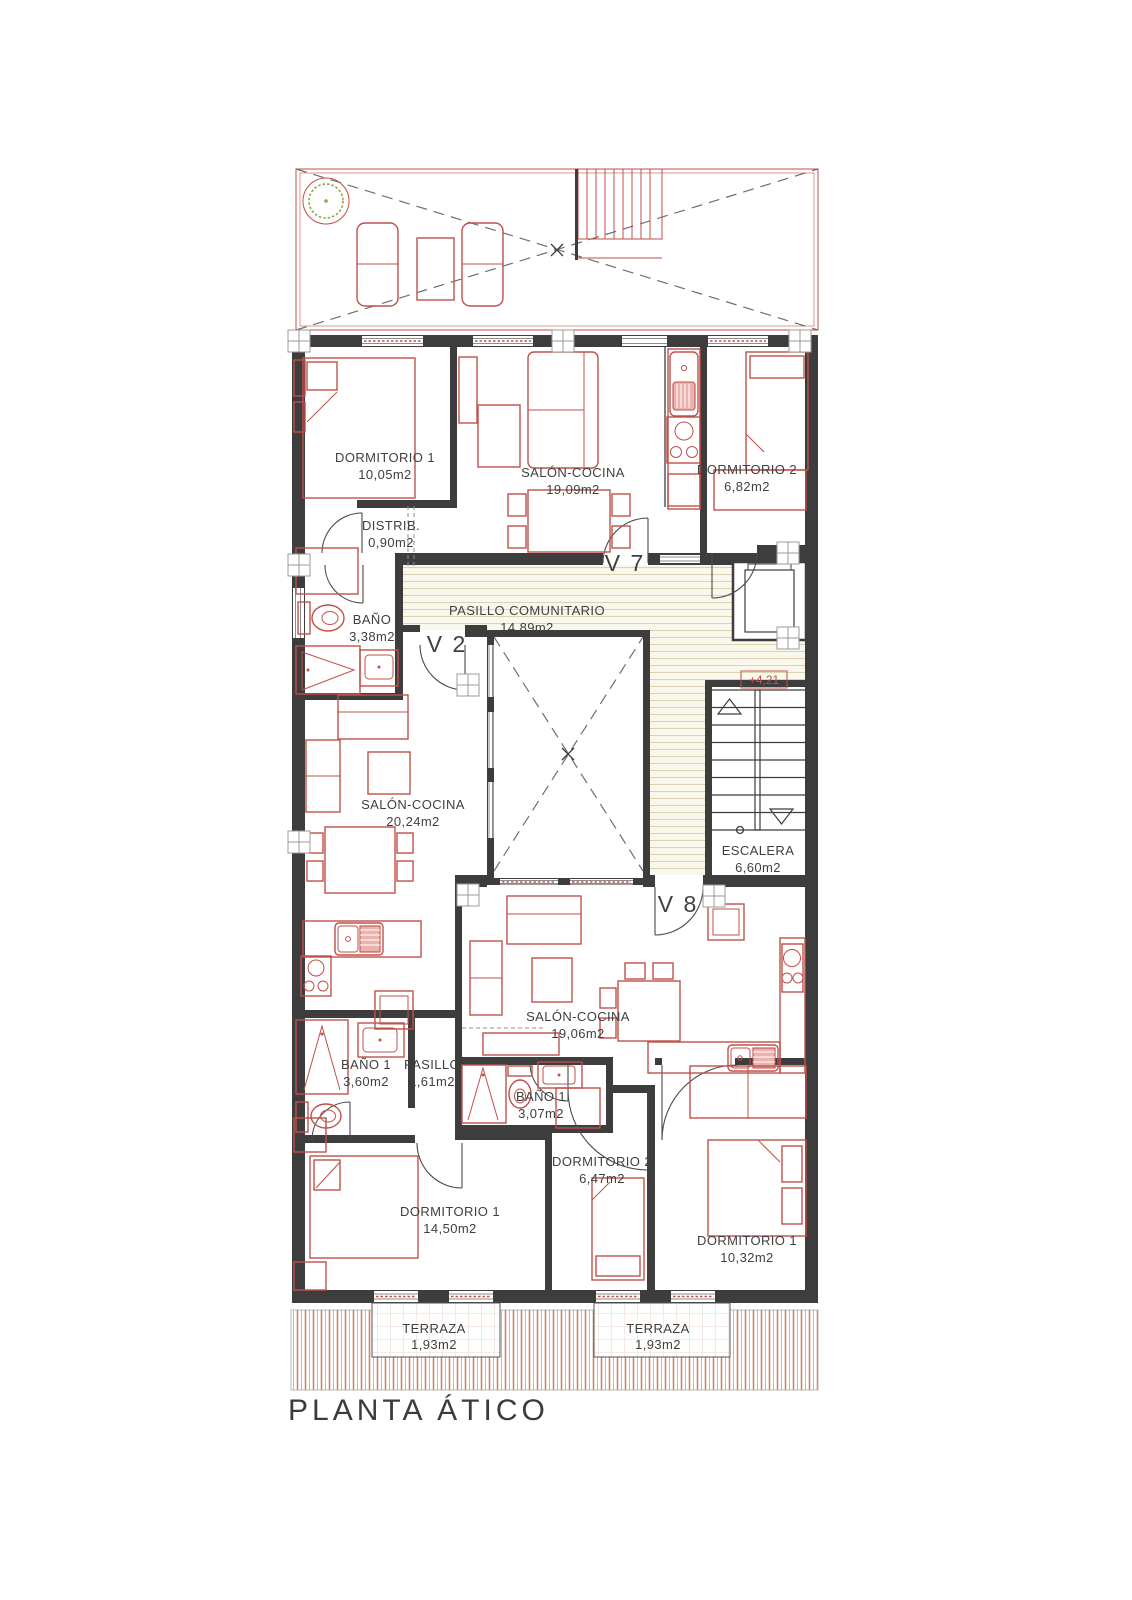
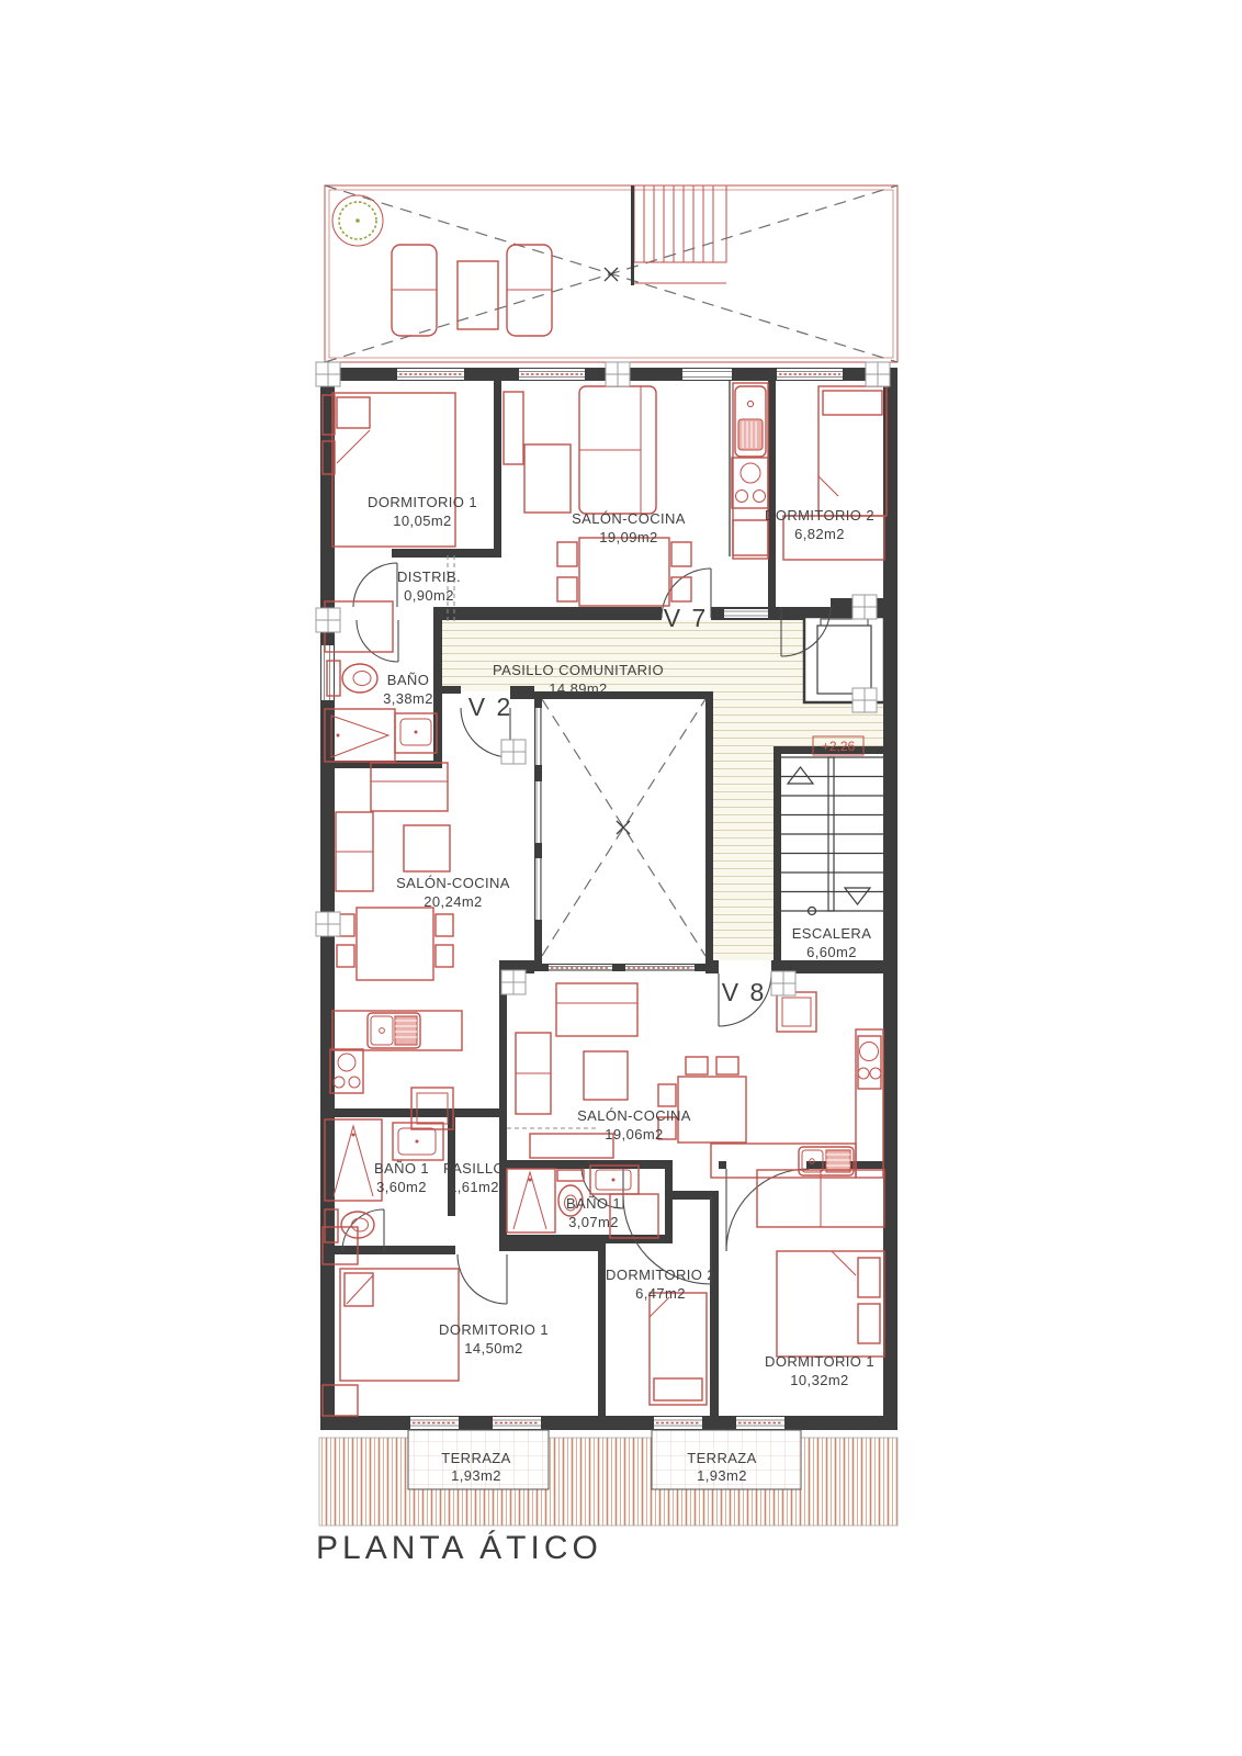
- +4,21
+ +2,26
  DORMITORIO 1
  10,05m2
  SALÓN-COCINA
  19,09m2
  DORMITORIO 2
  6,82m2
  DISTRIB.
  0,90m2
  BAÑO
  3,38m2
  PASILLO COMUNITARIO
  14,89m2
  SALÓN-COCINA
  20,24m2
  ESCALERA
  6,60m2
  SALÓN-COCINA
  19,06m2
  BAÑO 1
  3,60m2
  PASILLO
  1,61m2
  BAÑO 1
  3,07m2
  DORMITORIO 2
  6,47m2
  DORMITORIO 1
  14,50m2
  DORMITORIO 1
  10,32m2
  TERRAZA
  1,93m2
  TERRAZA
  1,93m2
  V 2
  V 7
  V 8
  PLANTA ÁTICO
